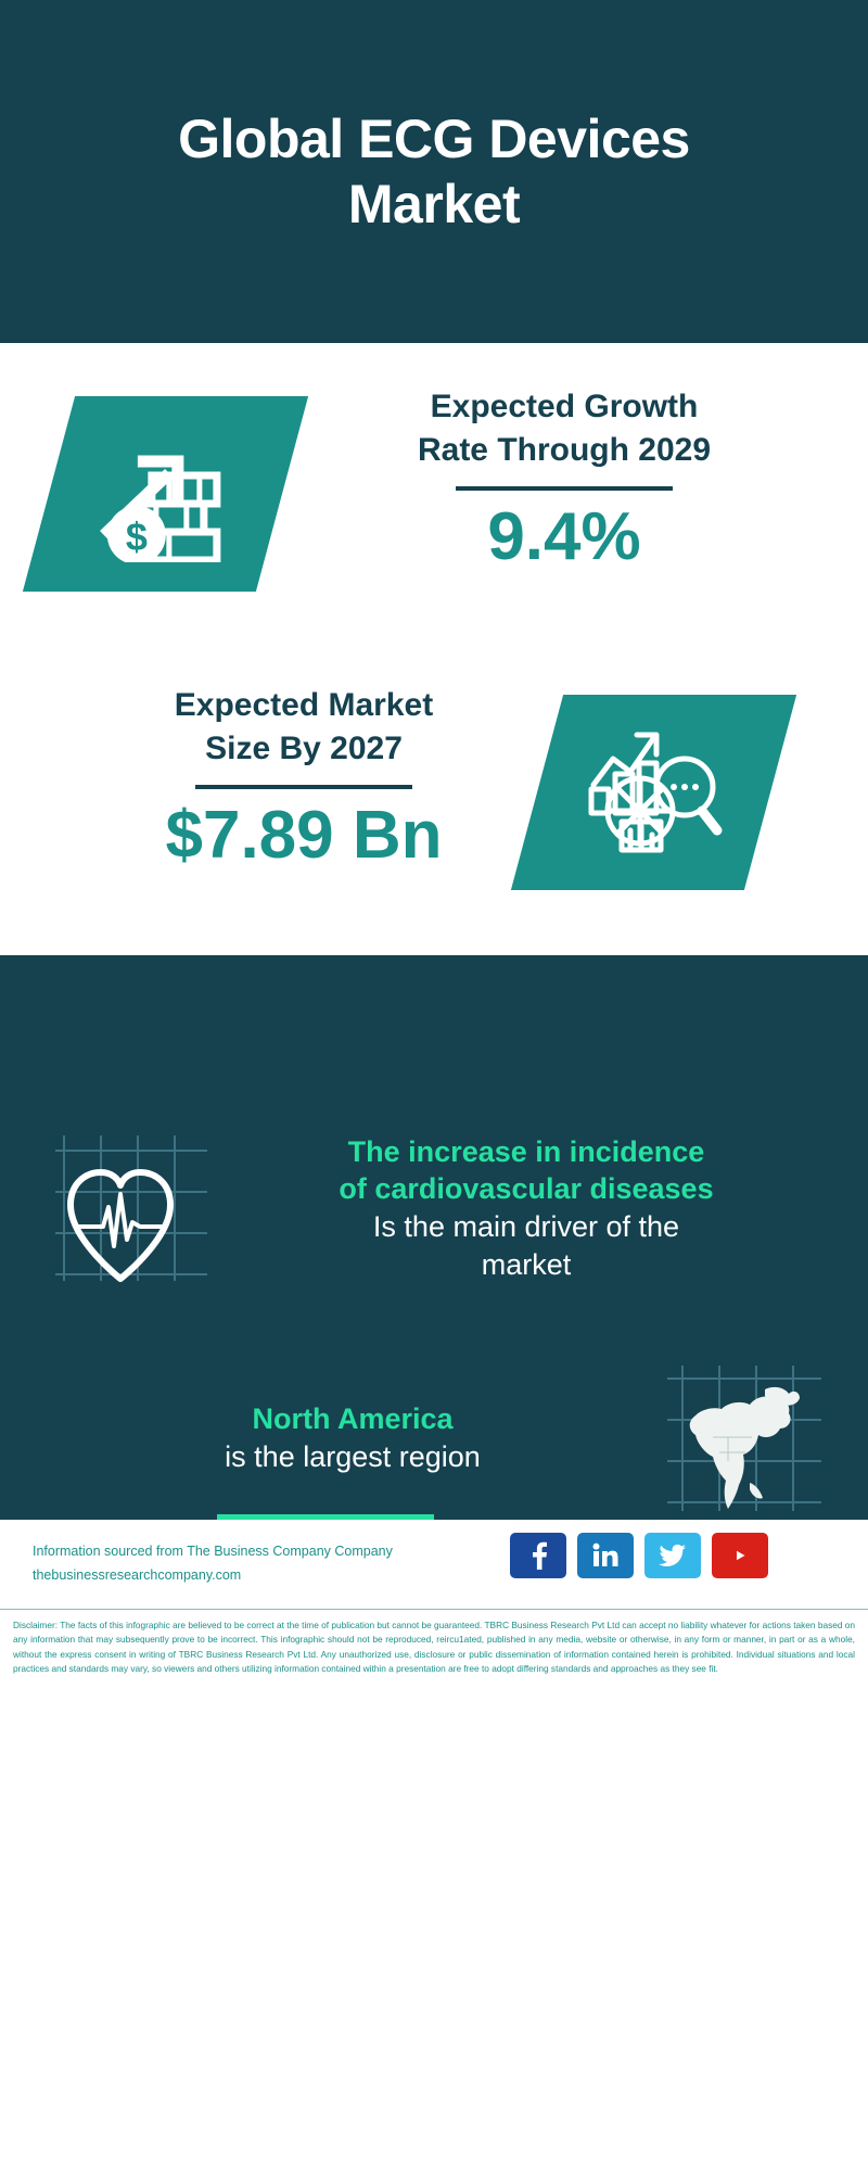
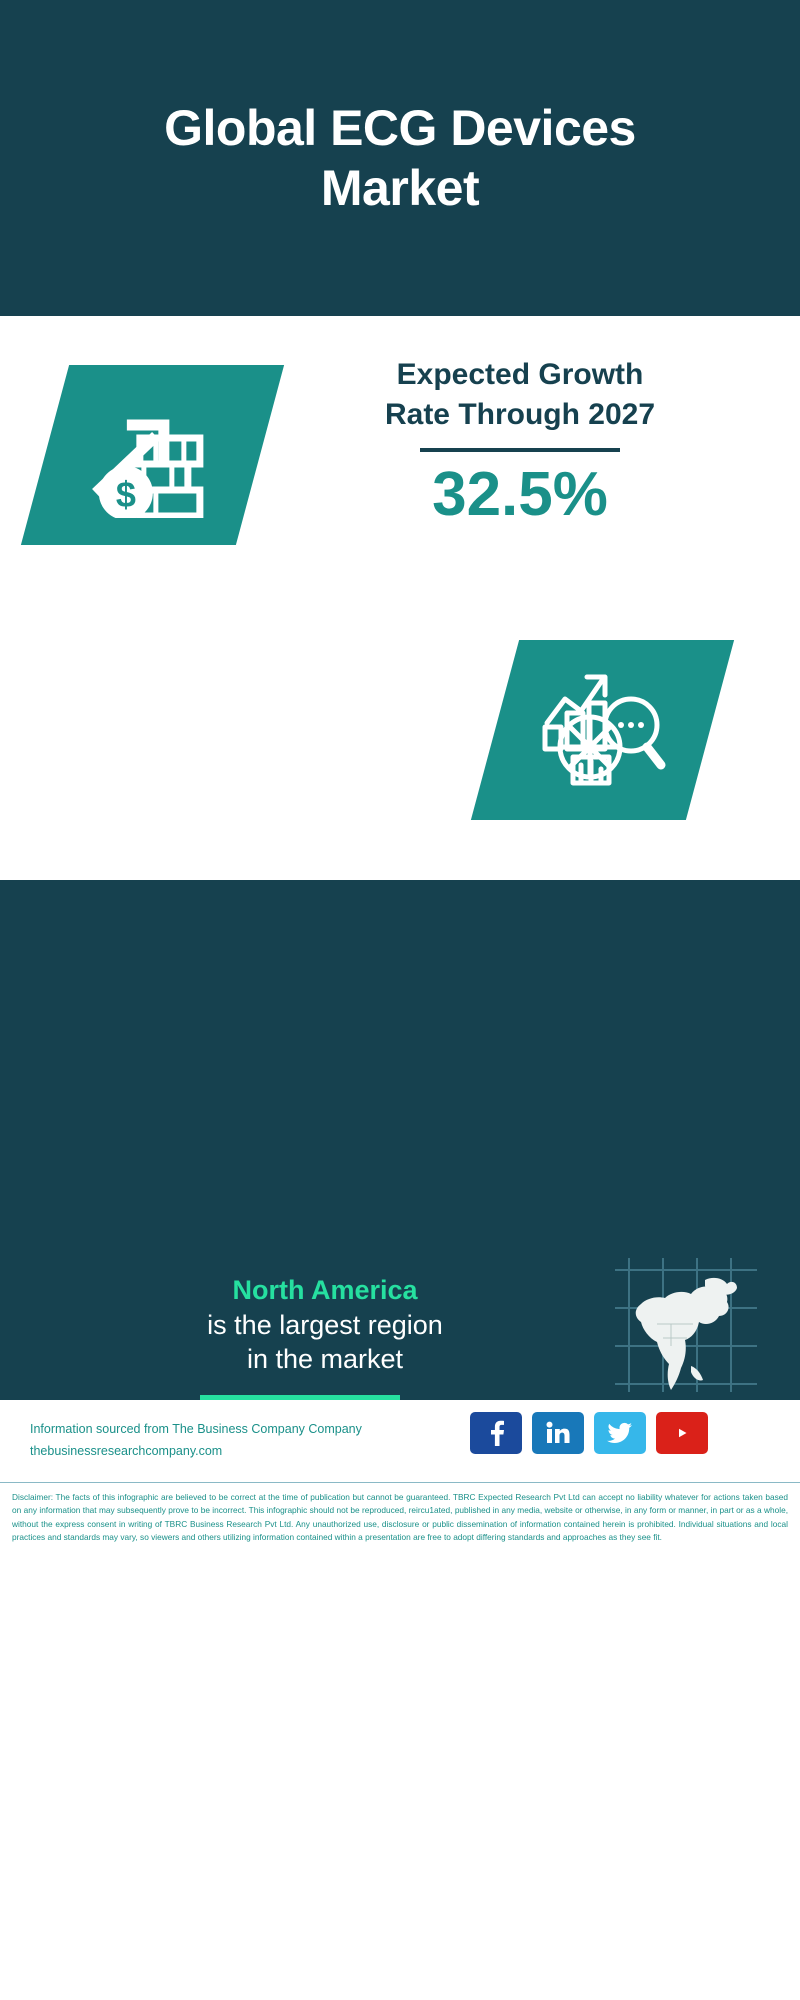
  Global ECG Devices Market
  Expected Growth
- Rate Through 2029
+ Rate Through 2027
- 9.4%
+ 32.5%
- Expected Market
- Size By 2027
- $7.89 Bn
- The increase in incidence
- of cardiovascular diseases
- Is the main driver of the
- market
  North America
  is the largest region
+ in the market
  Information sourced from The Business Company Company
  thebusinessresearchcompany.com
- Disclaimer: The facts of this infographic are believed to be correct at the time of publication but cannot be guaranteed. TBRC Business Research Pvt Ltd can accept no liability whatever for actions taken based on any information that may subsequently prove to be incorrect. This infographic should not be reproduced, reircu1ated, published in any media, website or otherwise, in any form or manner, in part or as a whole, without the express consent in writing of TBRC Business Research Pvt Ltd. Any unauthorized use, disclosure or public dissemination of information contained herein is prohibited. Individual situations and local practices and standards may vary, so viewers and others utilizing information contained within a presentation are free to adopt differing standards and approaches as they see fit.
+ Disclaimer: The facts of this infographic are believed to be correct at the time of publication but cannot be guaranteed. TBRC Expected Research Pvt Ltd can accept no liability whatever for actions taken based on any information that may subsequently prove to be incorrect. This infographic should not be reproduced, reircu1ated, published in any media, website or otherwise, in any form or manner, in part or as a whole, without the express consent in writing of TBRC Business Research Pvt Ltd. Any unauthorized use, disclosure or public dissemination of information contained herein is prohibited. Individual situations and local practices and standards may vary, so viewers and others utilizing information contained within a presentation are free to adopt differing standards and approaches as they see fit.
